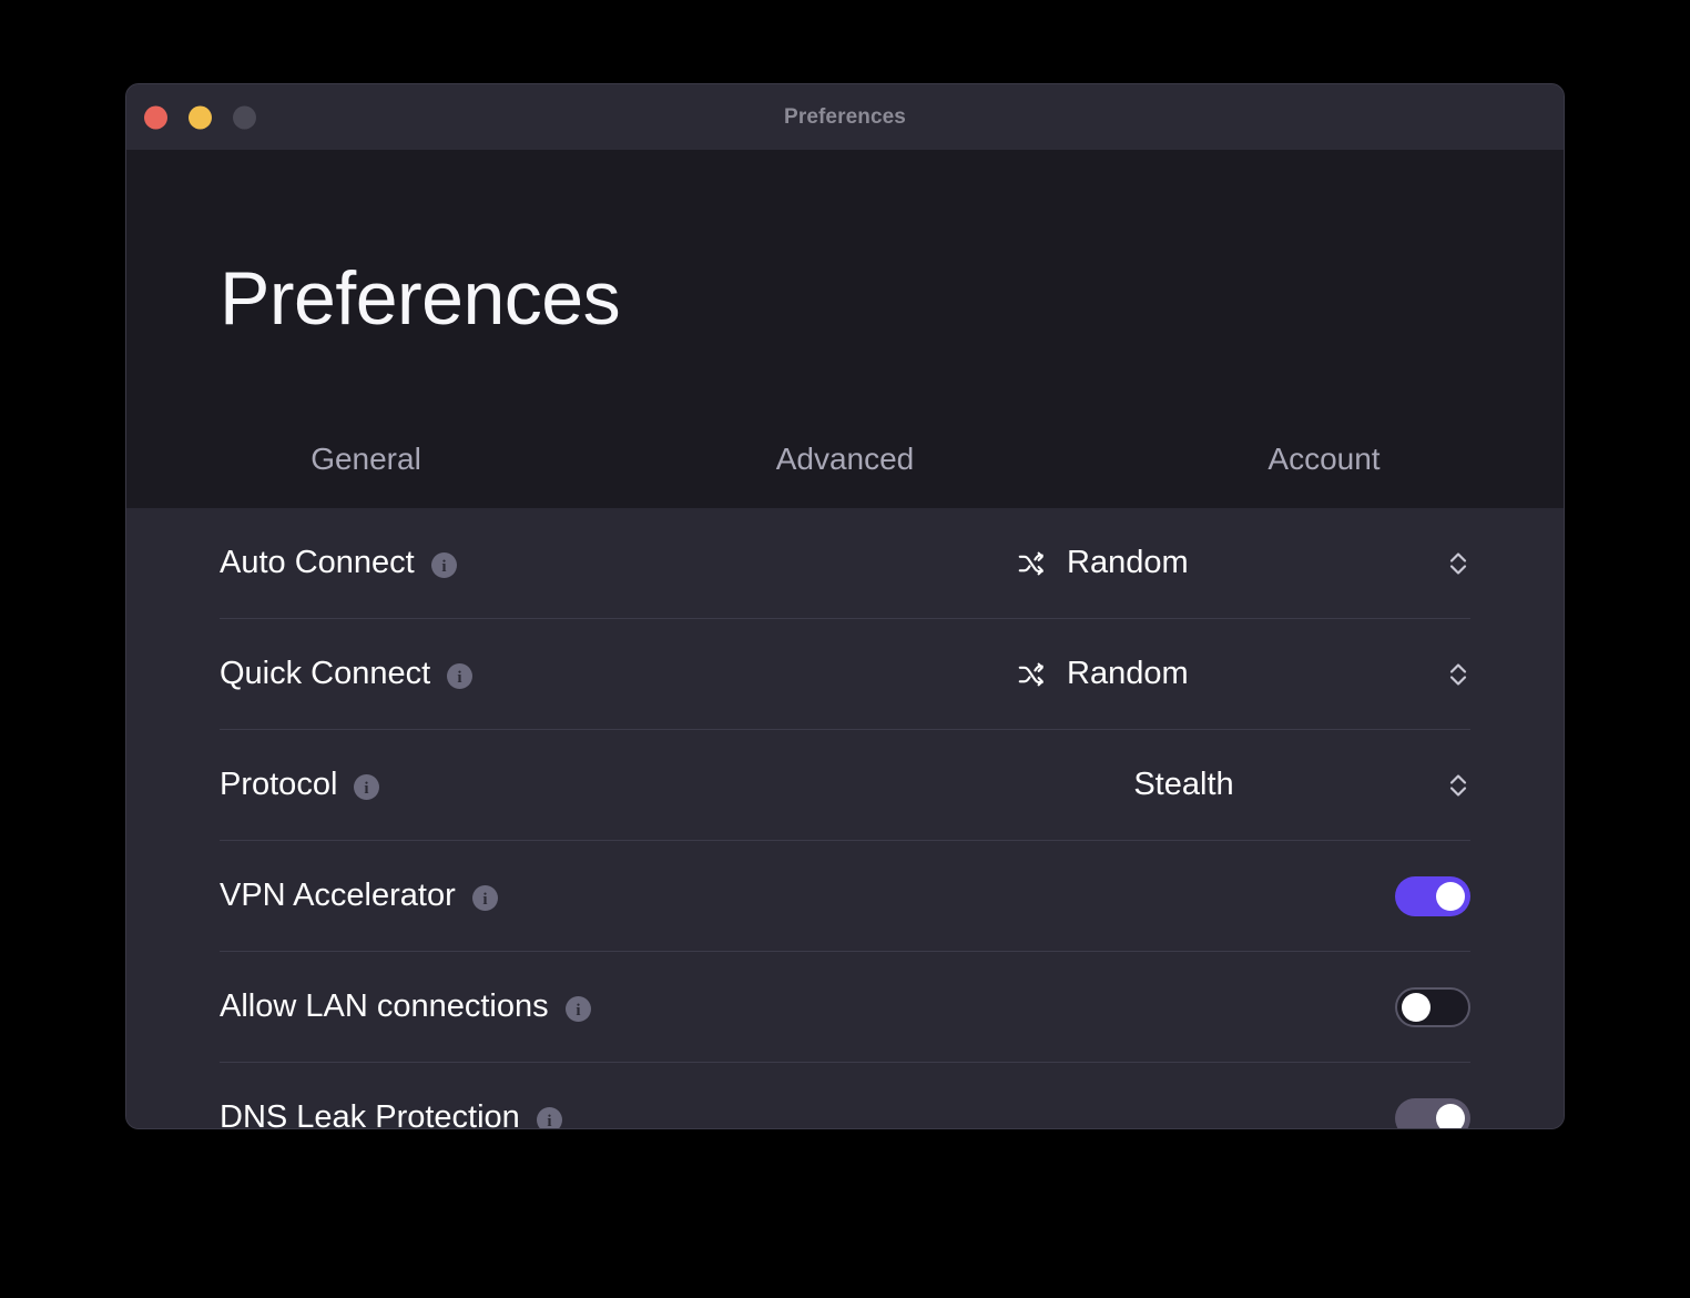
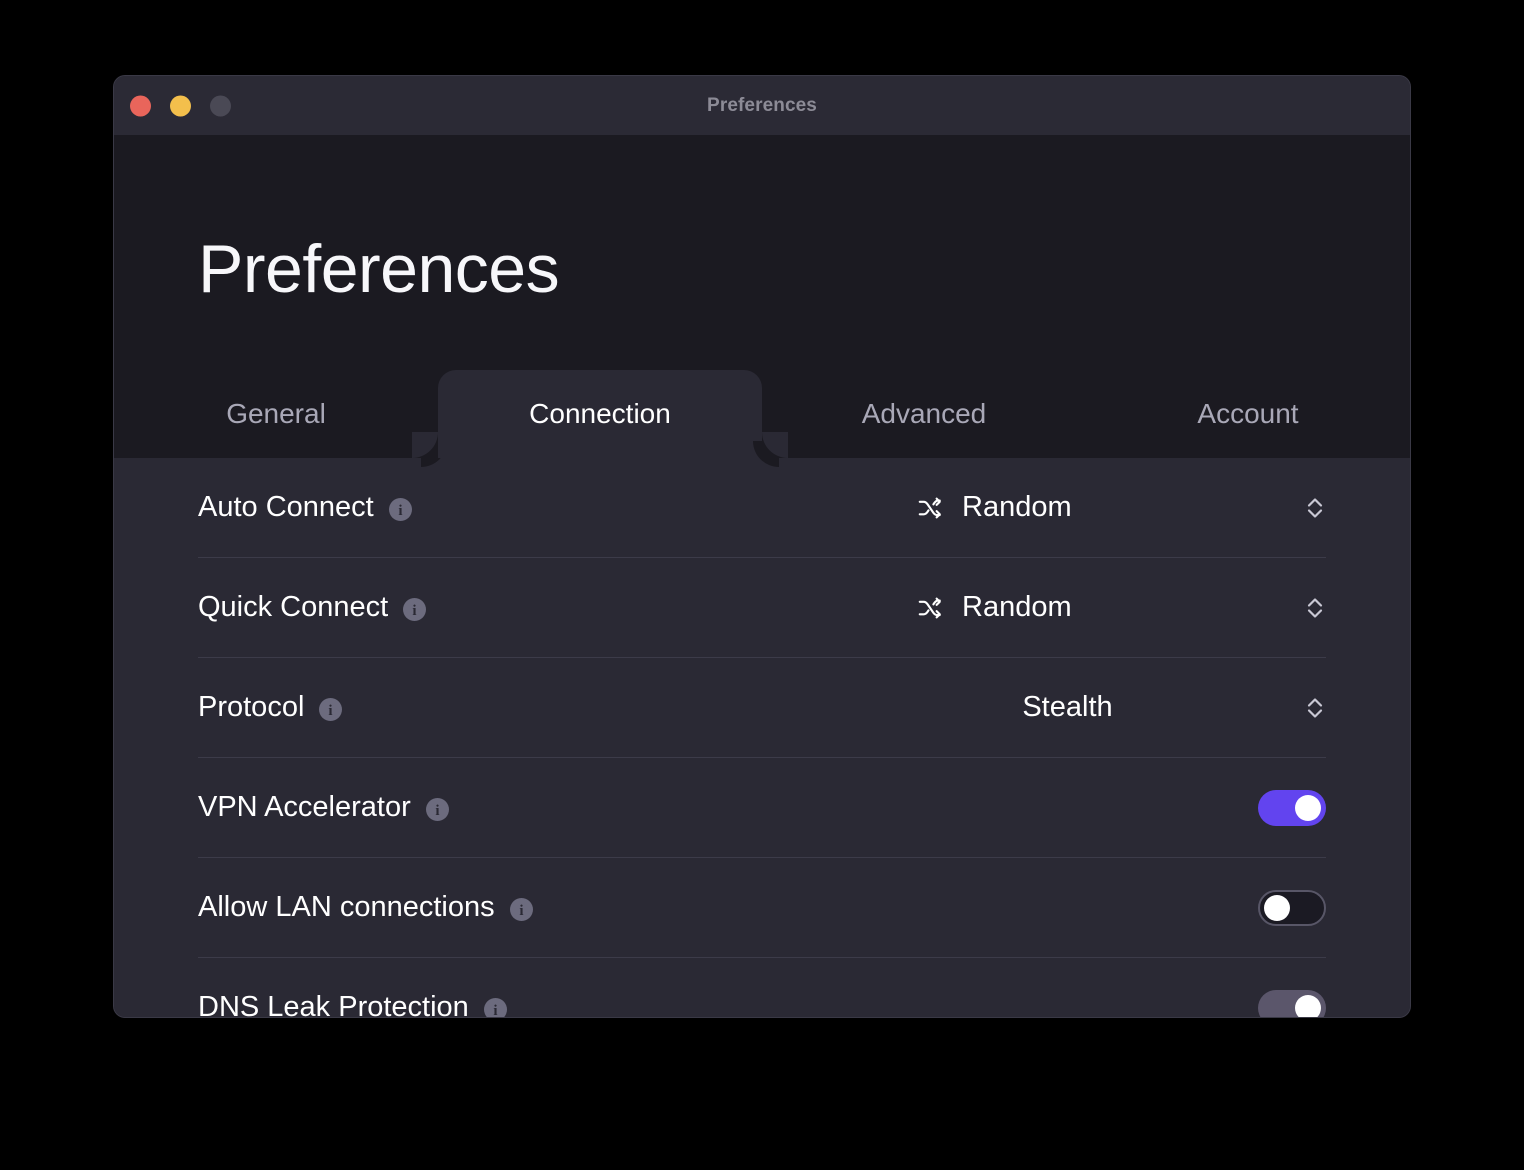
  Preferences
  Preferences
  General
+ Connection
  Advanced
  Account
  Auto Connect
  i
  Random
  Quick Connect
  i
  Random
  Protocol
  i
  Stealth
  VPN Accelerator
  i
  Allow LAN connections
  i
  DNS Leak Protection
  i
